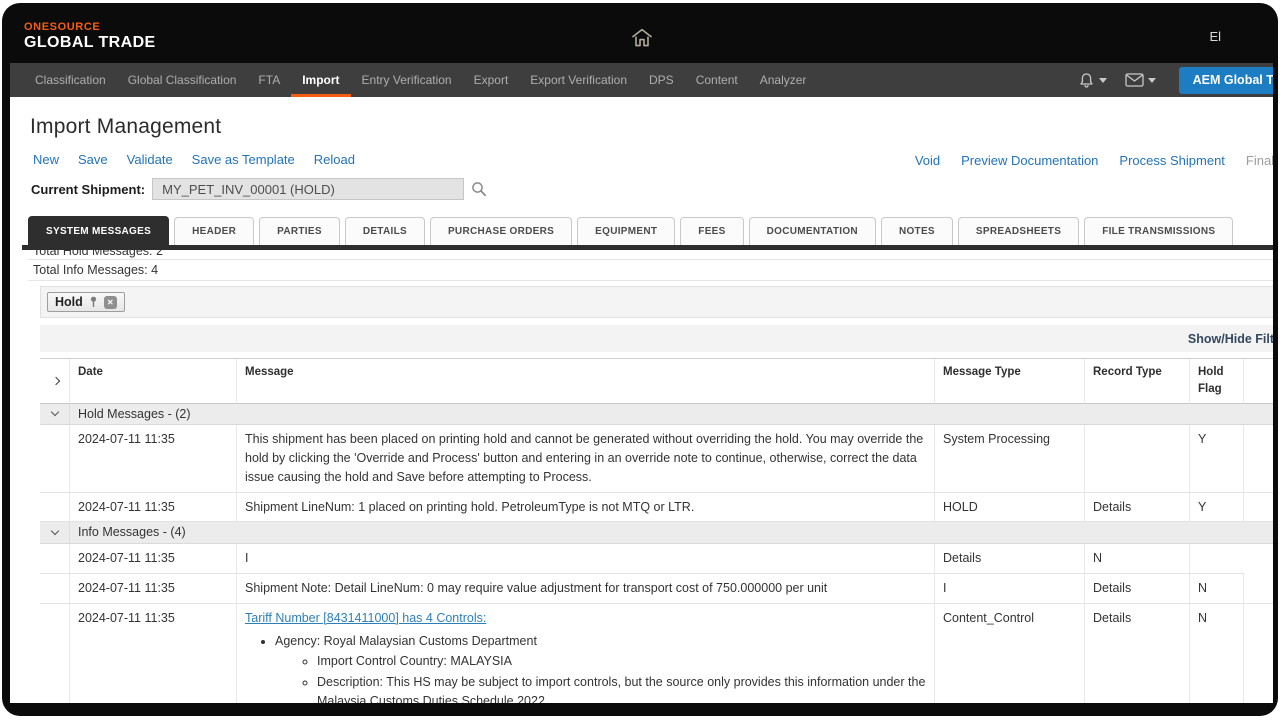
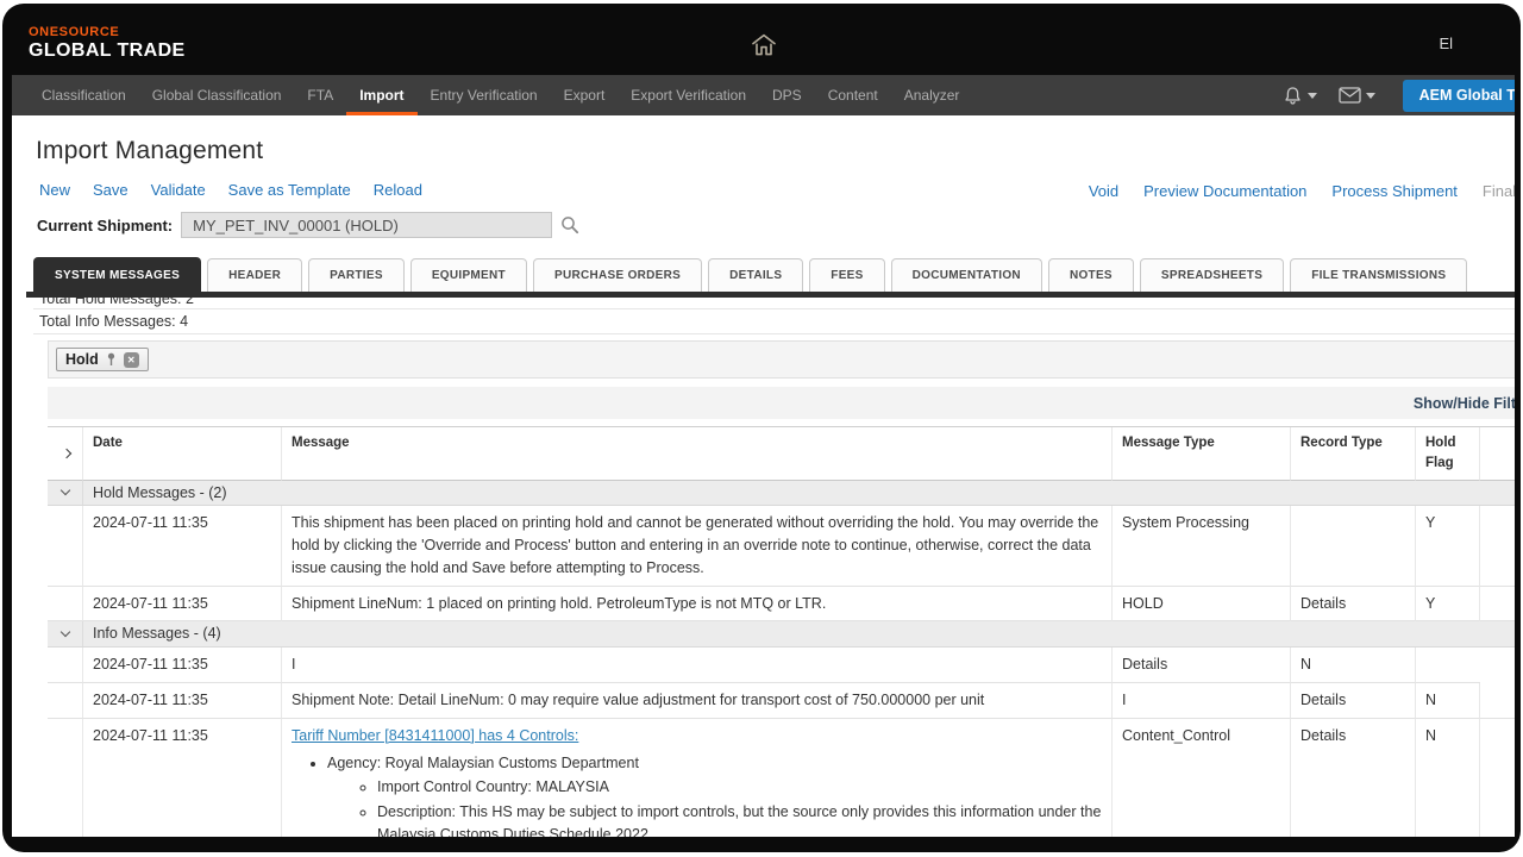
  ONESOURCE
  GLOBAL TRADE
  El
  Classification
  Global Classification
  FTA
  Import
  Entry Verification
  Export
  Export Verification
  DPS
  Content
  Analyzer
  AEM Global T
  Import Management
  New Save Validate Save as Template Reload
  Void
  Preview Documentation
  Process Shipment
  Final
  Current Shipment:
  MY_PET_INV_00001 (HOLD)
  SYSTEM MESSAGES
  HEADER
  PARTIES
- DETAILS
+ EQUIPMENT
  PURCHASE ORDERS
- EQUIPMENT
+ DETAILS
  FEES
  DOCUMENTATION
  NOTES
  SPREADSHEETS
  FILE TRANSMISSIONS
  Total Hold Messages: 2
  Total Info Messages: 4
  Hold
  ✕
  Show/Hide Filt
  Date
  Message
  Message Type
  Record Type
  Hold Flag
  Hold Messages - (2)
  2024-07-11 11:35
  This shipment has been placed on printing hold and cannot be generated without overriding the hold. You may override the hold by clicking the 'Override and Process' button and entering in an override note to continue, otherwise, correct the data issue causing the hold and Save before attempting to Process.
  System Processing
  Y
  2024-07-11 11:35
  Shipment LineNum: 1 placed on printing hold. PetroleumType is not MTQ or LTR.
  HOLD
  Details
  Y
  Info Messages - (4)
  2024-07-11 11:35
  I
  Details
  N
  2024-07-11 11:35
  Shipment Note: Detail LineNum: 0 may require value adjustment for transport cost of 750.000000 per unit
  I
  Details
  N
  2024-07-11 11:35
  Tariff Number [8431411000] has 4 Controls:
  Agency: Royal Malaysian Customs Department
  Import Control Country: MALAYSIA
  Description: This HS may be subject to import controls, but the source only provides this information under the Malaysia Customs Duties Schedule 2022
  Content_Control
  Details
  N
